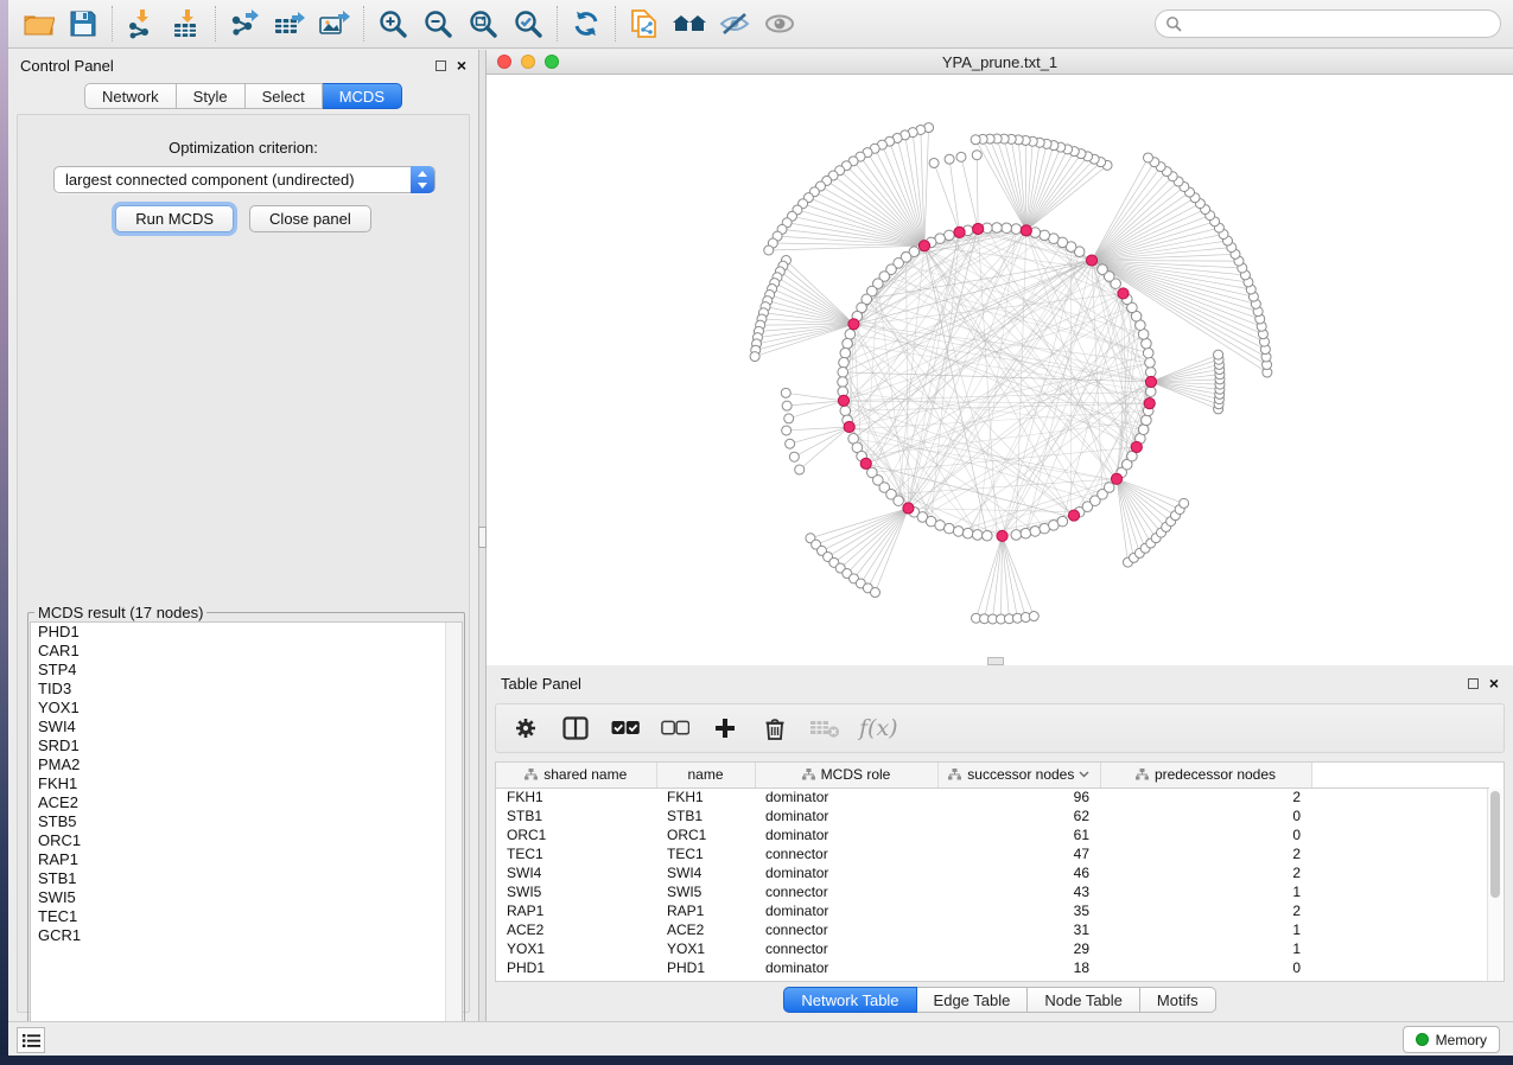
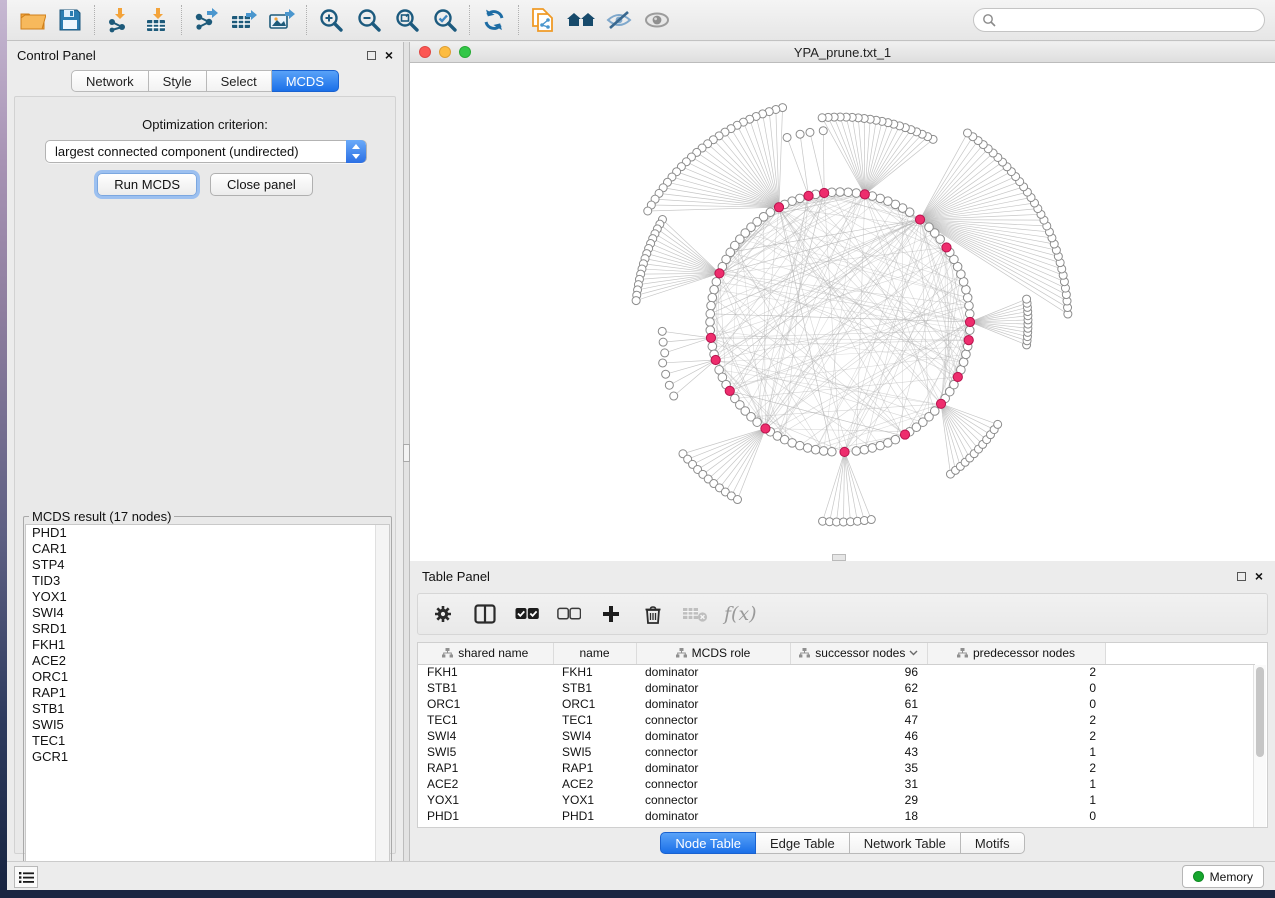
  Control Panel
  ×
  Network
  Style
  Select
  MCDS
  Optimization criterion:
  largest connected component (undirected)
  Run MCDS
  Close panel
  MCDS result (17 nodes)
  PHD1
  CAR1
  STP4
  TID3
  YOX1
  SWI4
  SRD1
- PMA2
  FKH1
  ACE2
- STB5
  ORC1
  RAP1
  STB1
  SWI5
  TEC1
  GCR1
  YPA_prune.txt_1
  Table Panel
  ×
  f(x)
  shared name	name	MCDS role	successor nodes	predecessor nodes
  FKH1	FKH1	dominator	96	2
  STB1	STB1	dominator	62	0
  ORC1	ORC1	dominator	61	0
  TEC1	TEC1	connector	47	2
  SWI4	SWI4	dominator	46	2
  SWI5	SWI5	connector	43	1
  RAP1	RAP1	dominator	35	2
  ACE2	ACE2	connector	31	1
  YOX1	YOX1	connector	29	1
  PHD1	PHD1	dominator	18	0
- Network Table
+ Node Table
  Edge Table
- Node Table
+ Network Table
  Motifs
  Memory
